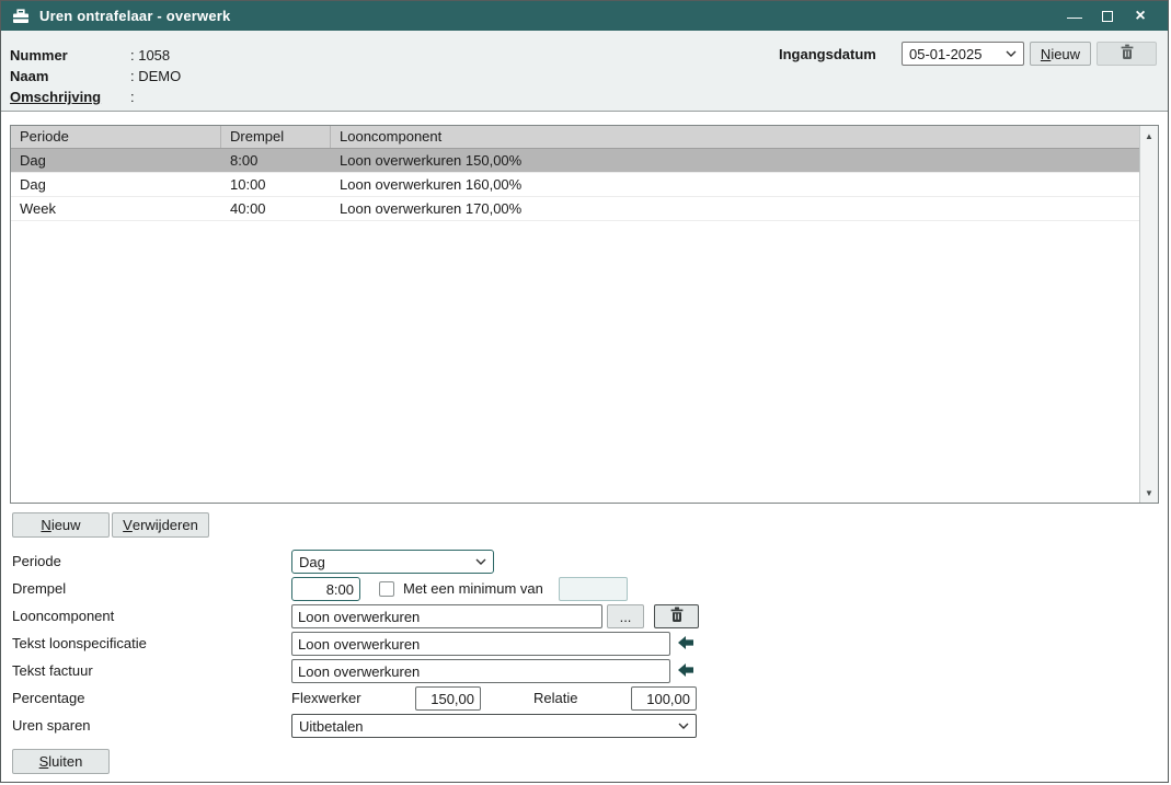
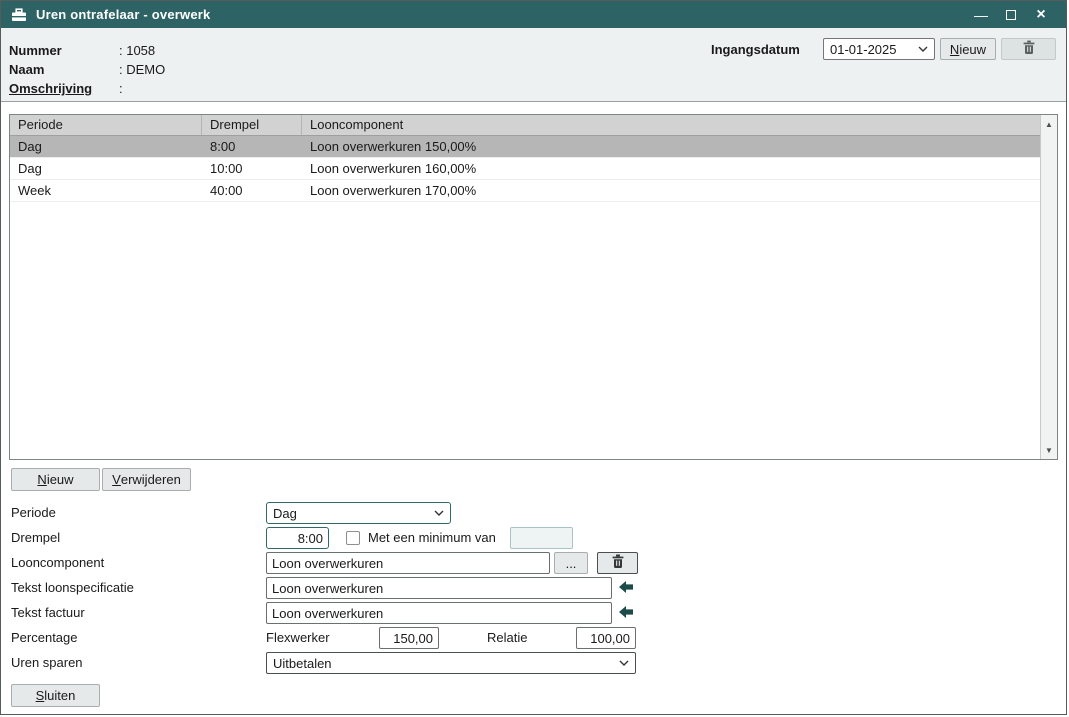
  Uren ontrafelaar - overwerk
  —
  ×
  Nummer : 1058
  Naam : DEMO
  Omschrijving :
  Ingangsdatum
- 05-01-2025
+ 01-01-2025
  N
  ieuw
  Periode
  Drempel
  Looncomponent
  Dag
  8:00
  Loon overwerkuren 150,00%
  Dag
  10:00
  Loon overwerkuren 160,00%
  Week
  40:00
  Loon overwerkuren 170,00%
  ▲
  ▼
  N
  ieuw
  V
  erwijderen
  Periode
  Dag
  Drempel
  8:00
  Met een minimum van
  Looncomponent
  Loon overwerkuren
  ...
  Tekst loonspecificatie
  Loon overwerkuren
  Tekst factuur
  Loon overwerkuren
  Percentage
  Flexwerker
  150,00
  Relatie
  100,00
  Uren sparen
  Uitbetalen
  S
  luiten
